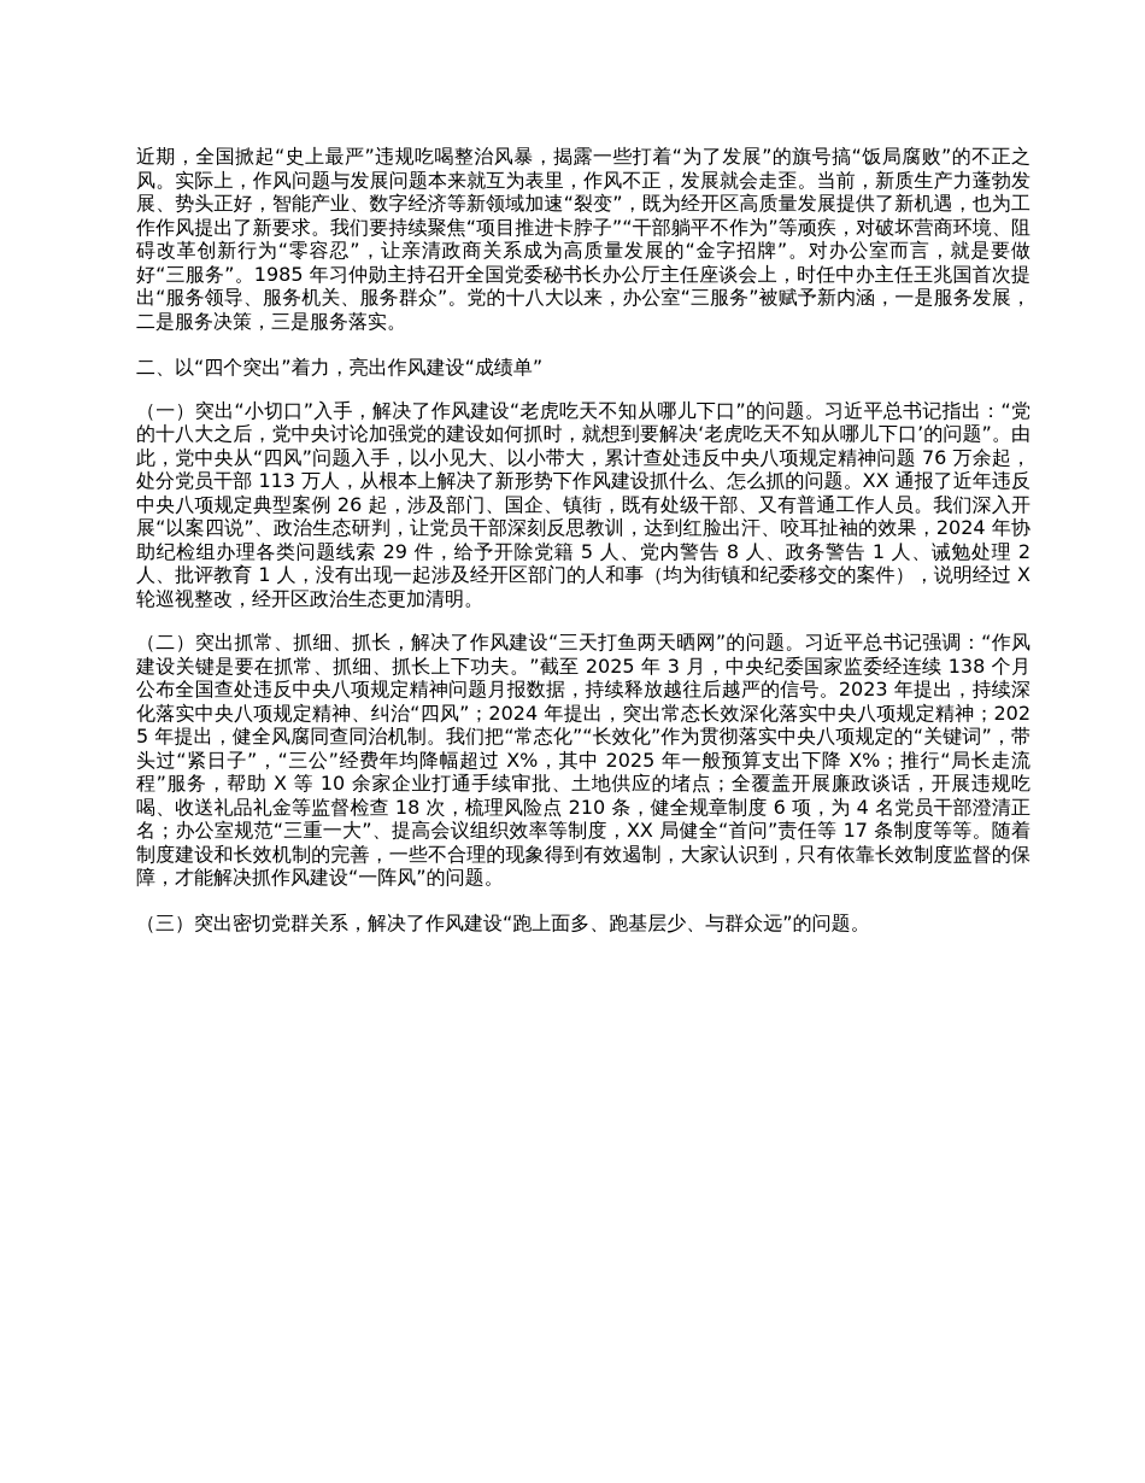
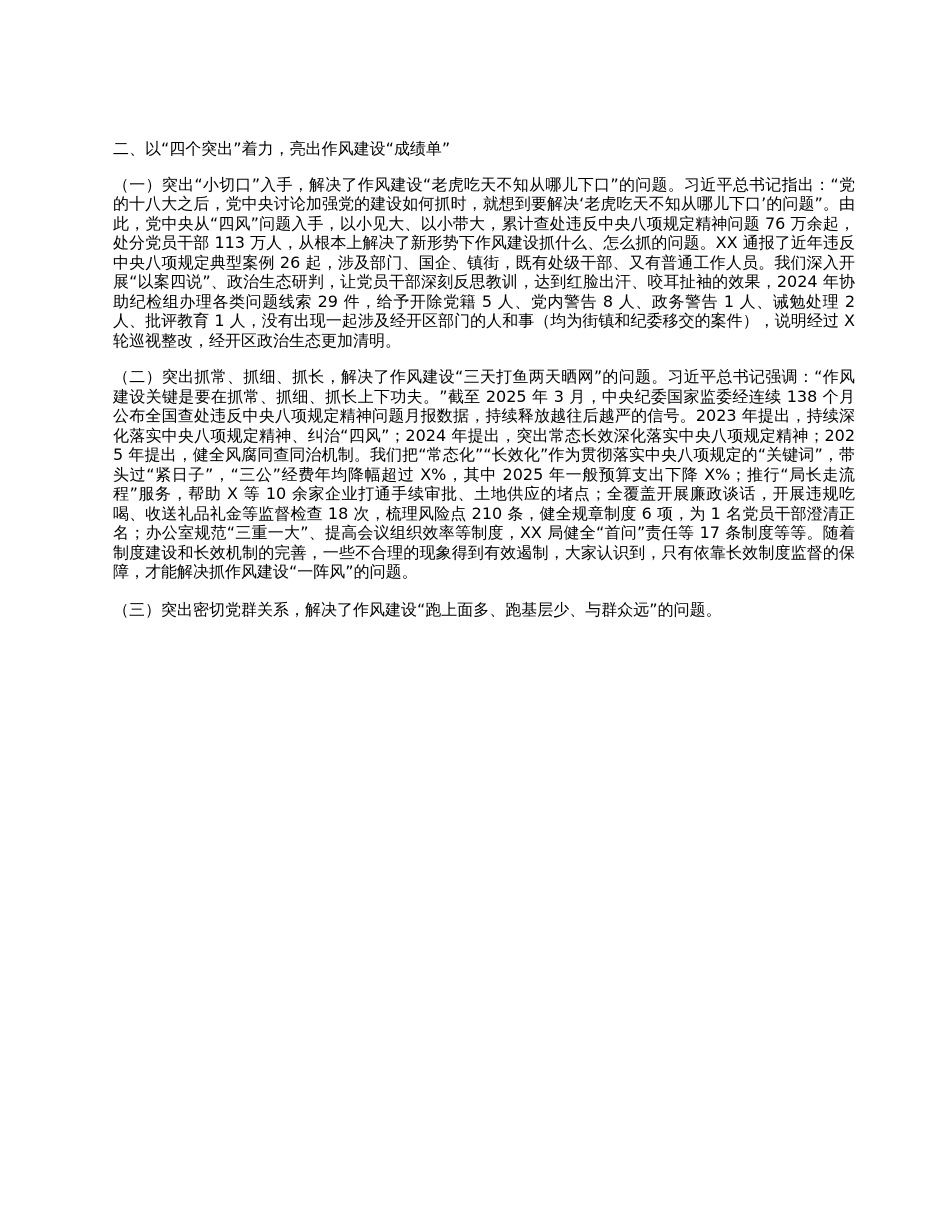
- 近期，全国掀起“史上最严”违规吃喝整治风暴，揭露一些打着“为了发展”的旗号搞“饭局腐败”的不正之风。实际上，作风问题与发展问题本来就互为表里，作风不正，发展就会走歪。当前，新质生产力蓬勃发展、势头正好，智能产业、数字经济等新领域加速“裂变”，既为经开区高质量发展提供了新机遇，也为工作作风提出了新要求。我们要持续聚焦“项目推进卡脖子”“干部躺平不作为”等顽疾，对破坏营商环境、阻碍改革创新行为“零容忍”，让亲清政商关系成为高质量发展的“金字招牌”。对办公室而言，就是要做好“三服务”。1985 年习仲勋主持召开全国党委秘书长办公厅主任座谈会上，时任中办主任王兆国首次提出“服务领导、服务机关、服务群众”。党的十八大以来，办公室“三服务”被赋予新内涵，一是服务发展，二是服务决策，三是服务落实。
  二、以“四个突出”着力，亮出作风建设“成绩单”
  （一）突出“小切口”入手，解决了作风建设“老虎吃天不知从哪儿下口”的问题。习近平总书记指出：“党的十八大之后，党中央讨论加强党的建设如何抓时，就想到要解决‘老虎吃天不知从哪儿下口’的问题”。由此，党中央从“四风”问题入手，以小见大、以小带大，累计查处违反中央八项规定精神问题 76 万余起，处分党员干部 113 万人，从根本上解决了新形势下作风建设抓什么、怎么抓的问题。XX 通报了近年违反中央八项规定典型案例 26 起，涉及部门、国企、镇街，既有处级干部、又有普通工作人员。我们深入开展“以案四说”、政治生态研判，让党员干部深刻反思教训，达到红脸出汗、咬耳扯袖的效果，2024 年协助纪检组办理各类问题线索 29 件，给予开除党籍 5 人、党内警告 8 人、政务警告 1 人、诫勉处理 2 人、批评教育 1 人，没有出现一起涉及经开区部门的人和事（均为街镇和纪委移交的案件），说明经过 X 轮巡视整改，经开区政治生态更加清明。
- （二）突出抓常、抓细、抓长，解决了作风建设“三天打鱼两天晒网”的问题。习近平总书记强调：“作风建设关键是要在抓常、抓细、抓长上下功夫。”截至 2025 年 3 月，中央纪委国家监委经连续 138 个月公布全国查处违反中央八项规定精神问题月报数据，持续释放越往后越严的信号。2023 年提出，持续深化落实中央八项规定精神、纠治“四风”；2024 年提出，突出常态长效深化落实中央八项规定精神；2025 年提出，健全风腐同查同治机制。我们把“常态化”“长效化”作为贯彻落实中央八项规定的“关键词”，带头过“紧日子”，“三公”经费年均降幅超过 X%，其中 2025 年一般预算支出下降 X%；推行“局长走流程”服务，帮助 X 等 10 余家企业打通手续审批、土地供应的堵点；全覆盖开展廉政谈话，开展违规吃喝、收送礼品礼金等监督检查 18 次，梳理风险点 210 条，健全规章制度 6 项，为 4 名党员干部澄清正名；办公室规范“三重一大”、提高会议组织效率等制度，XX 局健全“首问”责任等 17 条制度等等。随着制度建设和长效机制的完善，一些不合理的现象得到有效遏制，大家认识到，只有依靠长效制度监督的保障，才能解决抓作风建设“一阵风”的问题。
+ （二）突出抓常、抓细、抓长，解决了作风建设“三天打鱼两天晒网”的问题。习近平总书记强调：“作风建设关键是要在抓常、抓细、抓长上下功夫。”截至 2025 年 3 月，中央纪委国家监委经连续 138 个月公布全国查处违反中央八项规定精神问题月报数据，持续释放越往后越严的信号。2023 年提出，持续深化落实中央八项规定精神、纠治“四风”；2024 年提出，突出常态长效深化落实中央八项规定精神；2025 年提出，健全风腐同查同治机制。我们把“常态化”“长效化”作为贯彻落实中央八项规定的“关键词”，带头过“紧日子”，“三公”经费年均降幅超过 X%，其中 2025 年一般预算支出下降 X%；推行“局长走流程”服务，帮助 X 等 10 余家企业打通手续审批、土地供应的堵点；全覆盖开展廉政谈话，开展违规吃喝、收送礼品礼金等监督检查 18 次，梳理风险点 210 条，健全规章制度 6 项，为 1 名党员干部澄清正名；办公室规范“三重一大”、提高会议组织效率等制度，XX 局健全“首问”责任等 17 条制度等等。随着制度建设和长效机制的完善，一些不合理的现象得到有效遏制，大家认识到，只有依靠长效制度监督的保障，才能解决抓作风建设“一阵风”的问题。
  （三）突出密切党群关系，解决了作风建设“跑上面多、跑基层少、与群众远”的问题。
